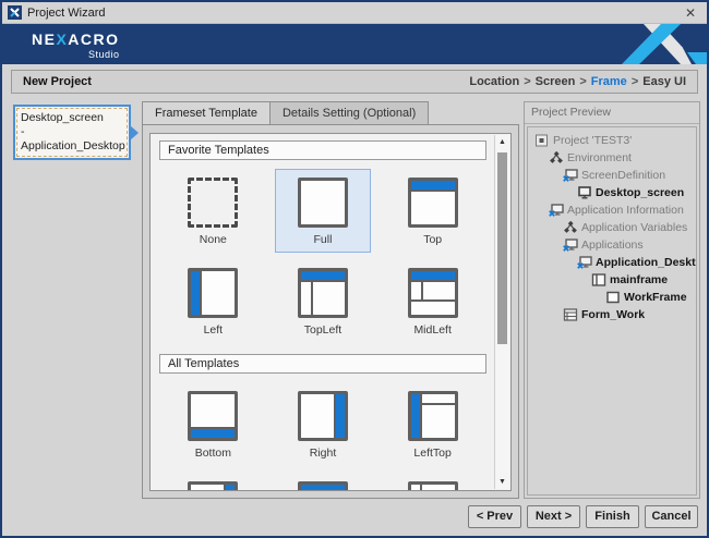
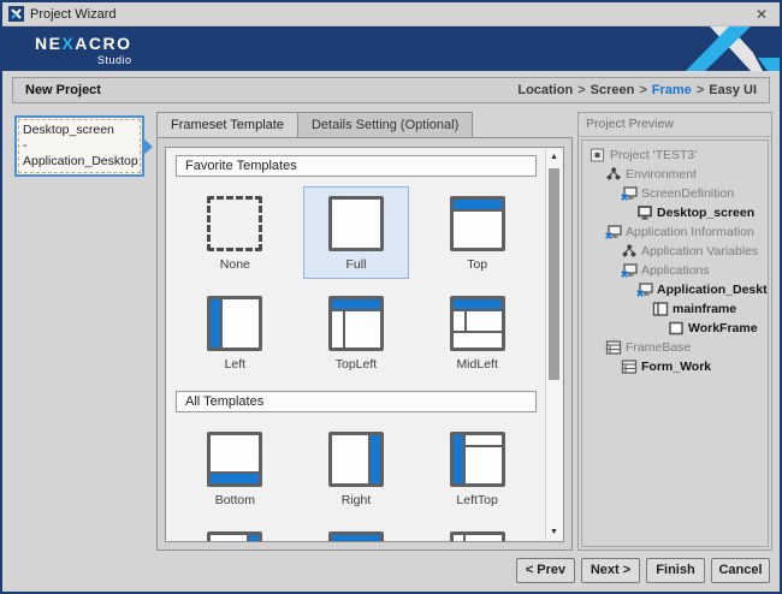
  Project Wizard
  ✕
  NEXACRO
  Studio
  New Project
  Location > Screen > Frame > Easy UI
  Desktop_screen
  - Application_Desktop
  Frameset Template
  Details Setting (Optional)
  Favorite Templates
  None
  Full
  Top
  Left
  TopLeft
  MidLeft
  All Templates
  Bottom
  Right
  LeftTop
  Project Preview
  Project 'TEST3'
  Environment
  ScreenDefinition
  Desktop_screen
  Application Information
  Application Variables
  Applications
  Application_Deskt
  mainframe
  WorkFrame
+ FrameBase
  Form_Work
  < Prev
  Next >
  Finish
  Cancel
